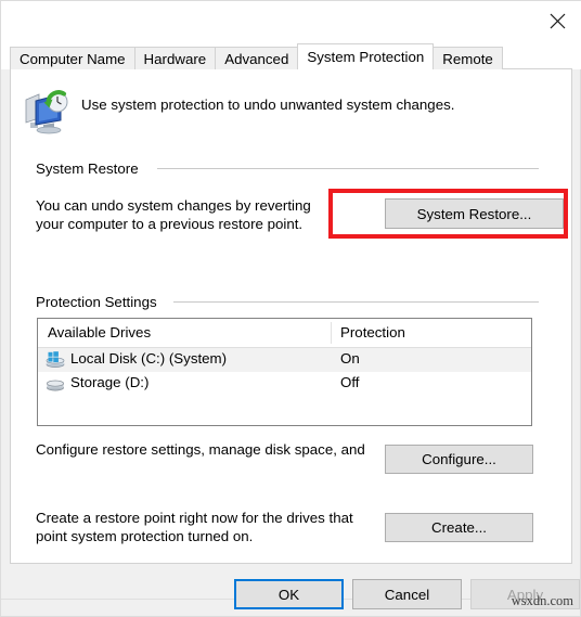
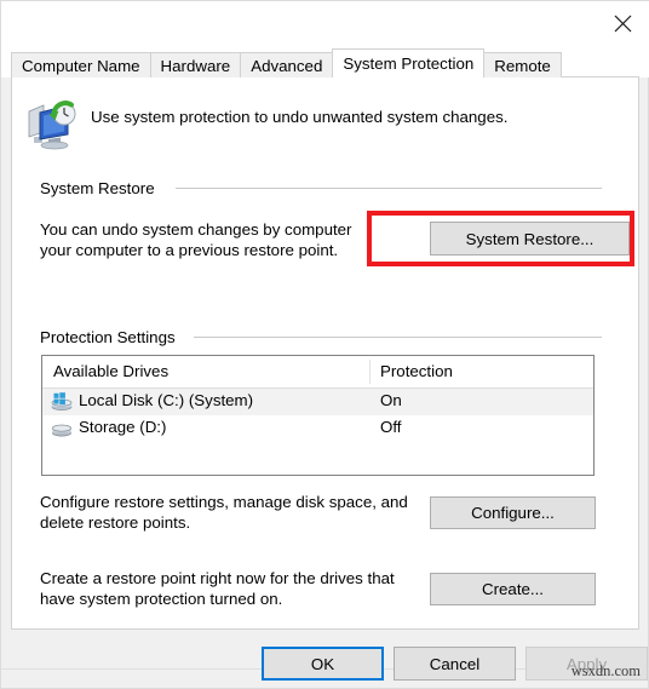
  Computer Name
  Hardware
  Advanced
  System Protection
  Remote
  Use system protection to undo unwanted system changes.
  System Restore
- You can undo system changes by reverting
+ You can undo system changes by computer
  your computer to a previous restore point.
  System Restore...
  Protection Settings
  Configure restore settings, manage disk space, and
+ delete restore points.
  Configure...
  Create a restore point right now for the drives that
- point system protection turned on.
+ have system protection turned on.
  Create...
  Available Drives
  Protection
  Local Disk (C:) (System)
  On
  Storage (D:)
  Off
  OK
  Cancel
  Apply
  wsxdn.com
